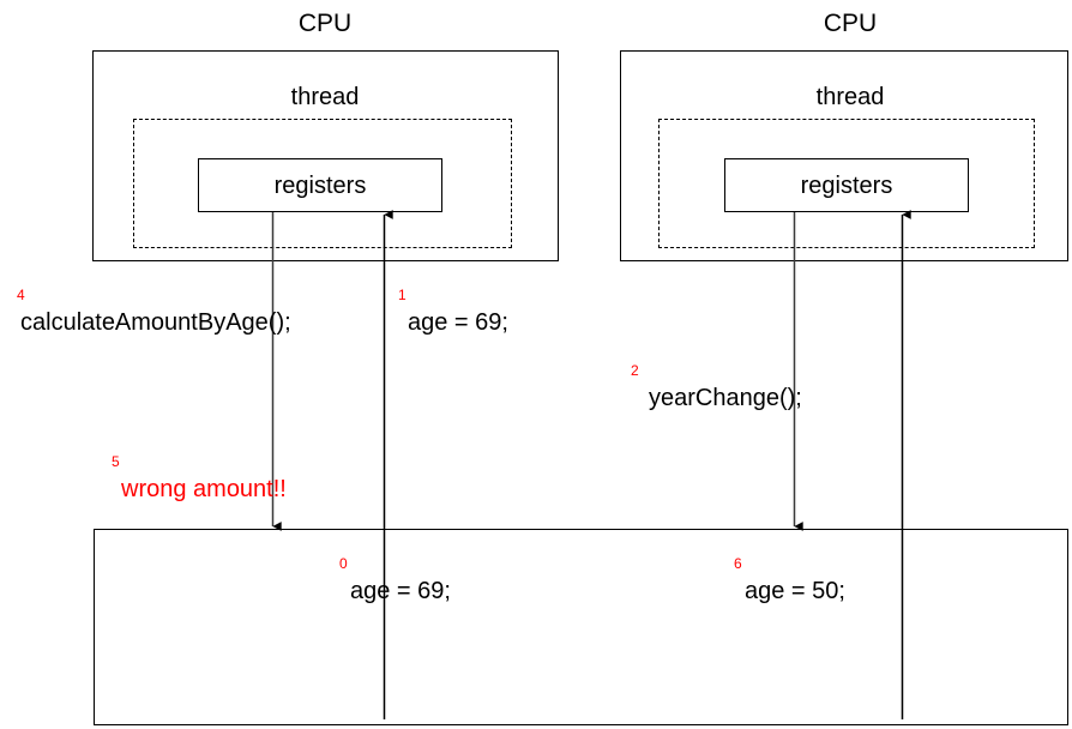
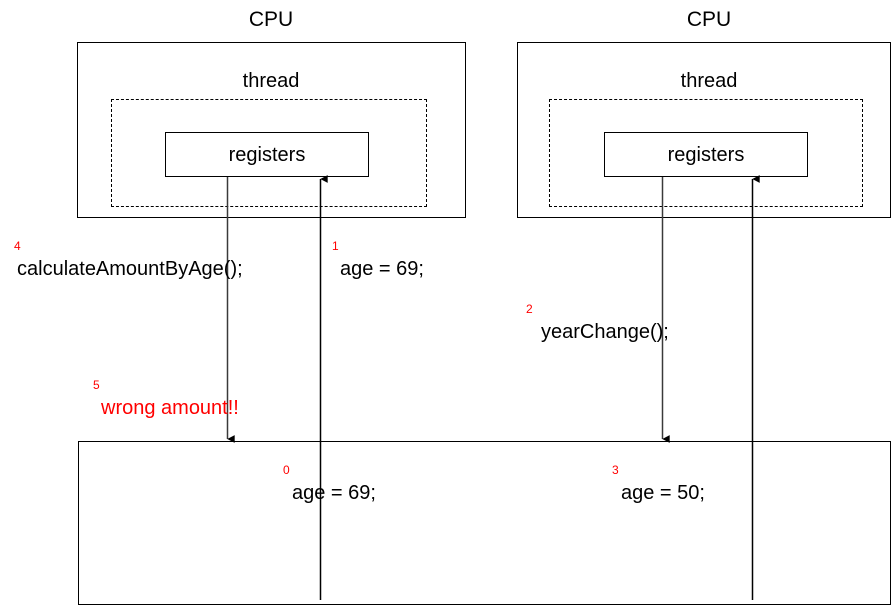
  CPU
  thread
  registers
  CPU
  thread
  registers
  4
  calculateAmountByAge();
  1
  age = 69;
  5
  wrong amount!!
  2
  yearChange();
  0
  age = 69;
- 6
+ 3
  age = 50;
